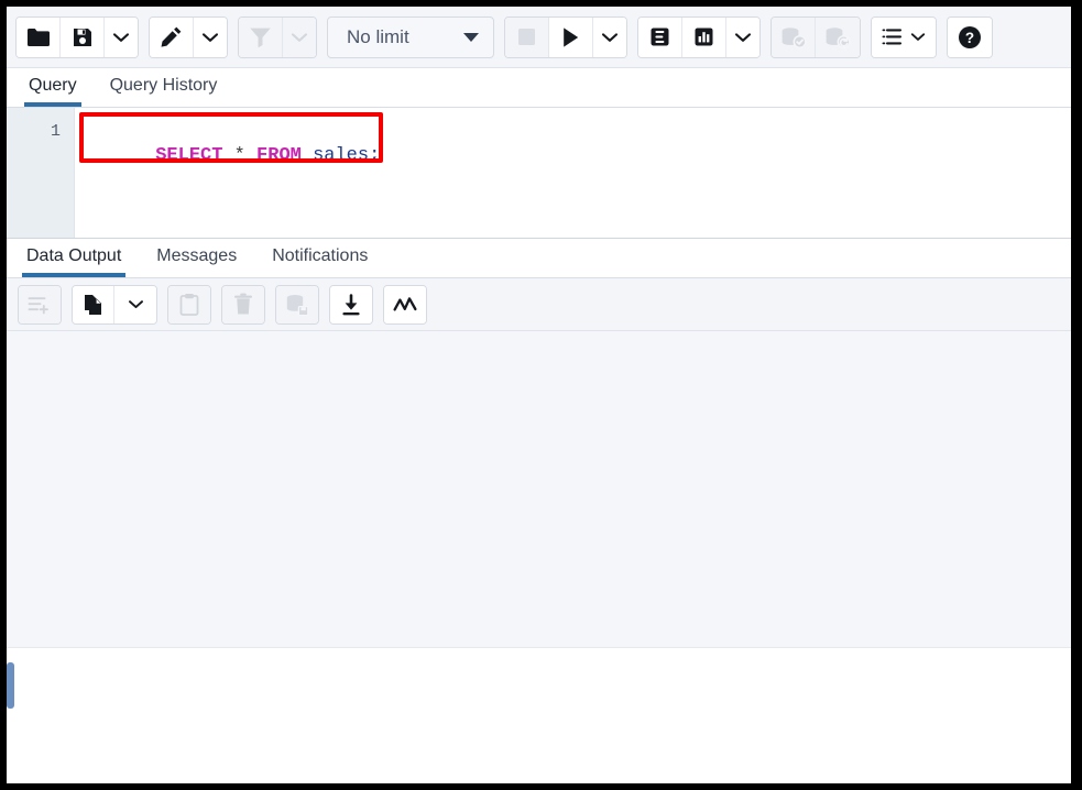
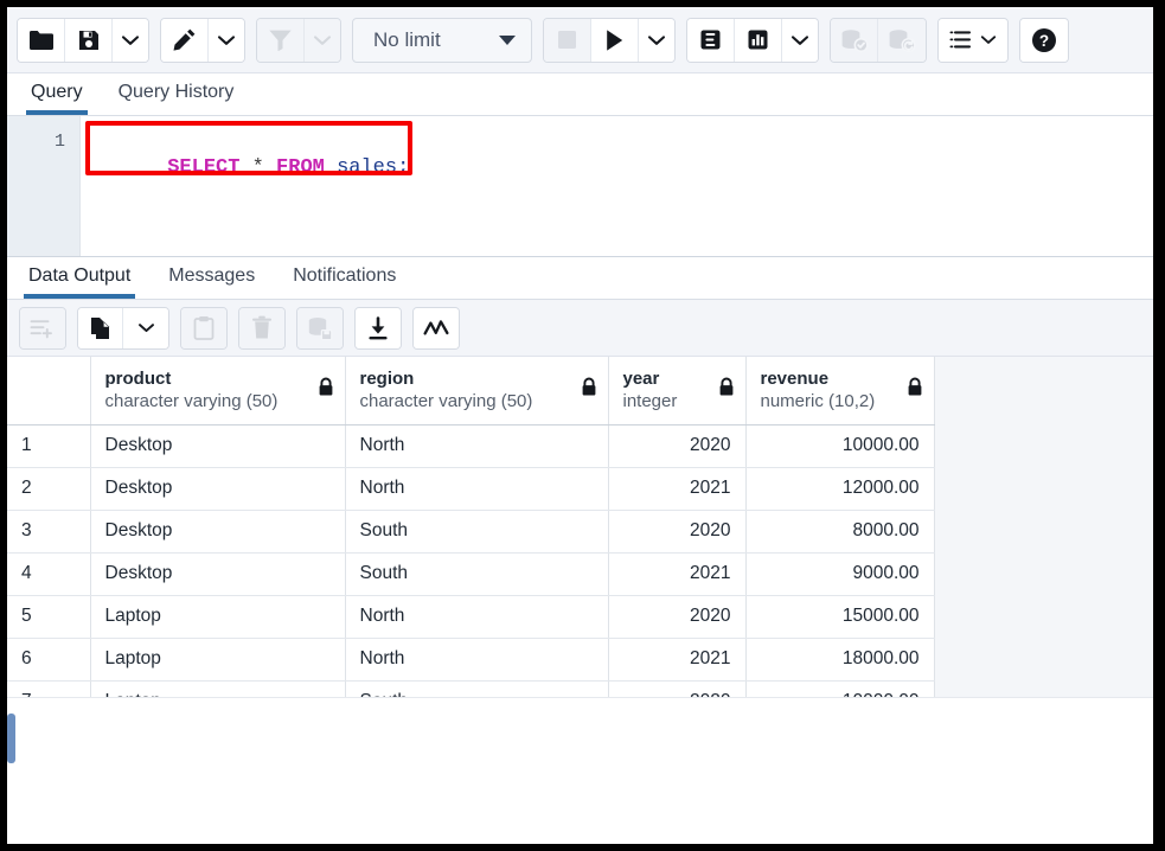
  No limit
  ?
  Query
  Query History
  1
  SELECT * FROM sales;
  Data Output
  Messages
  Notifications
+ 	product character varying (50)	region character varying (50)	year integer	revenue numeric (10,2)
+ 1	Desktop	North	2020	10000.00
+ 2	Desktop	North	2021	12000.00
+ 3	Desktop	South	2020	8000.00
+ 4	Desktop	South	2021	9000.00
+ 5	Laptop	North	2020	15000.00
+ 6	Laptop	North	2021	18000.00
